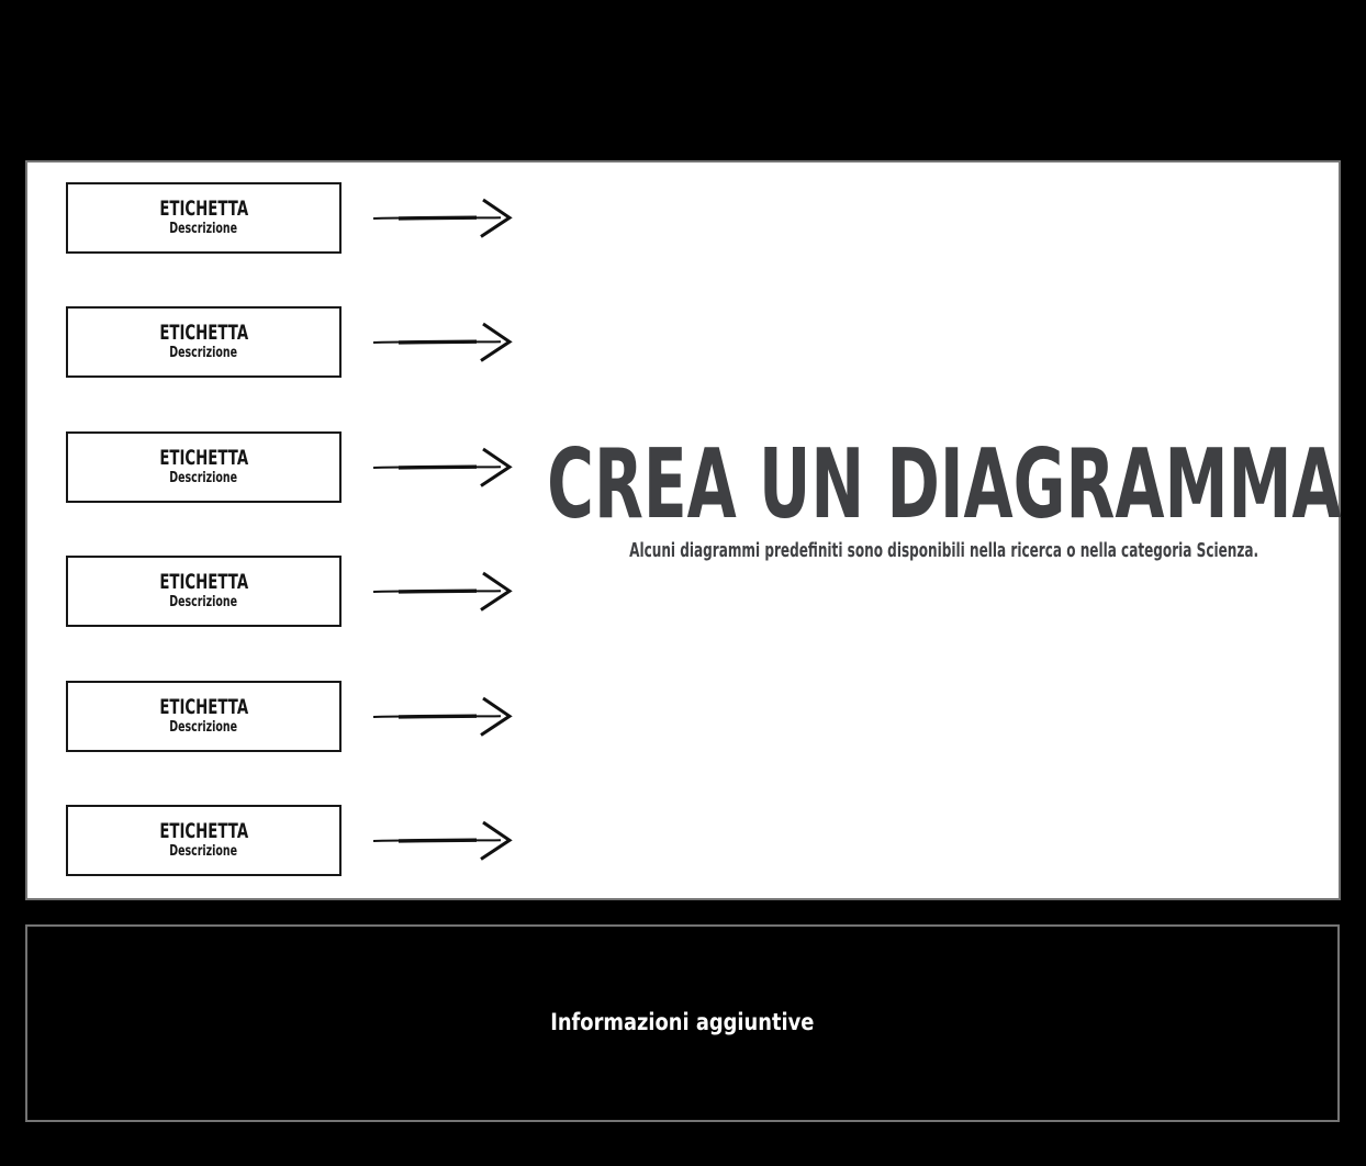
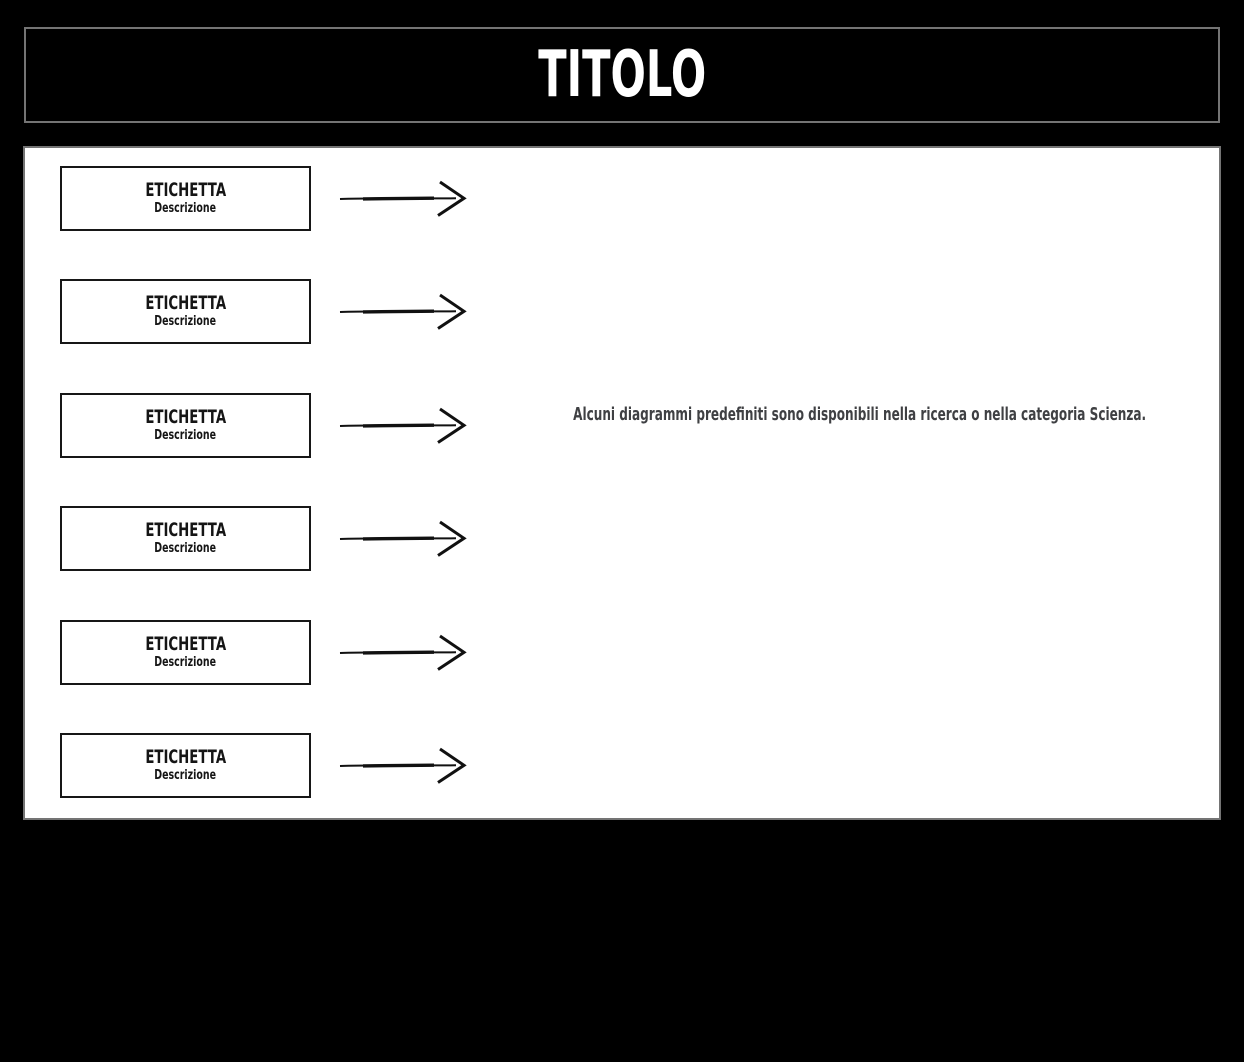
+ TITOLO
  ETICHETTA
  Descrizione
  ETICHETTA
  Descrizione
  ETICHETTA
  Descrizione
  ETICHETTA
  Descrizione
  ETICHETTA
  Descrizione
  ETICHETTA
  Descrizione
- CREA UN DIAGRAMMA
  Alcuni diagrammi predefiniti sono disponibili nella ricerca o nella categoria Scienza.
- Informazioni aggiuntive
